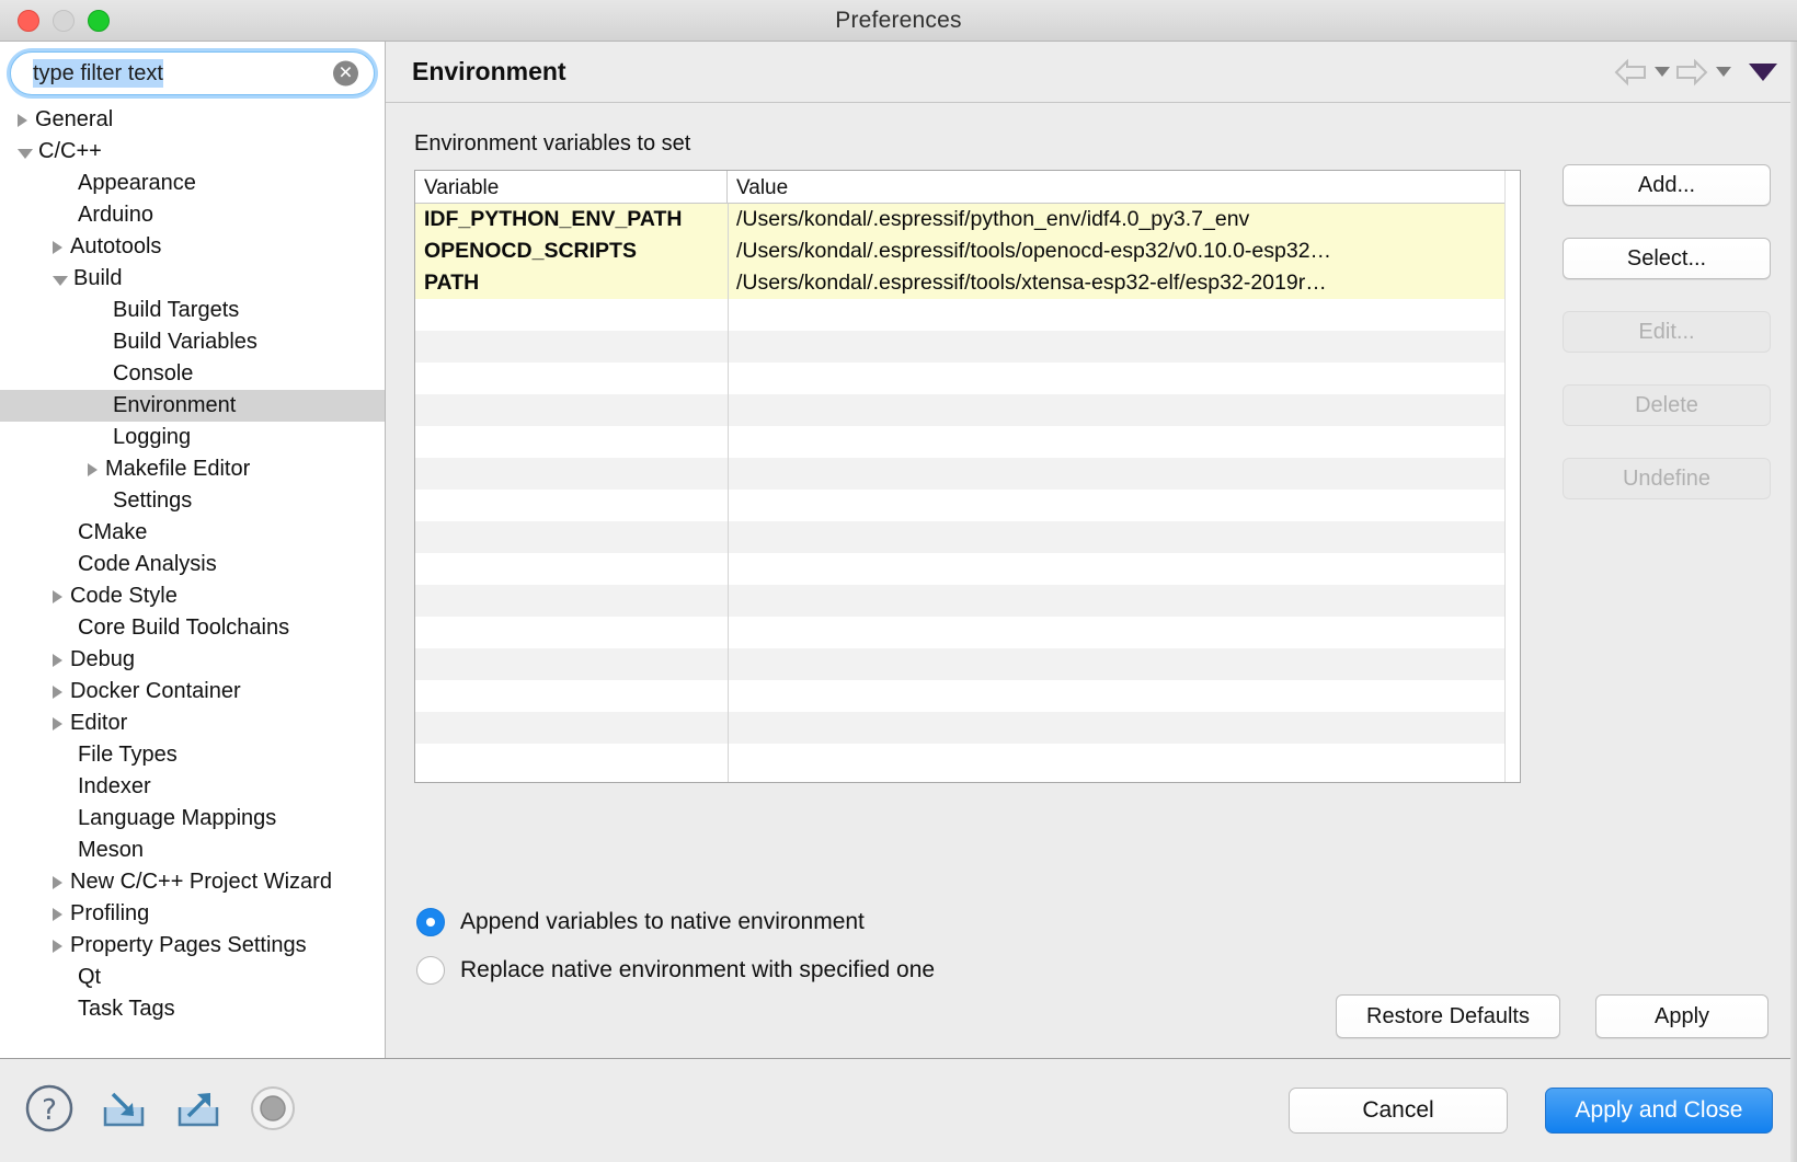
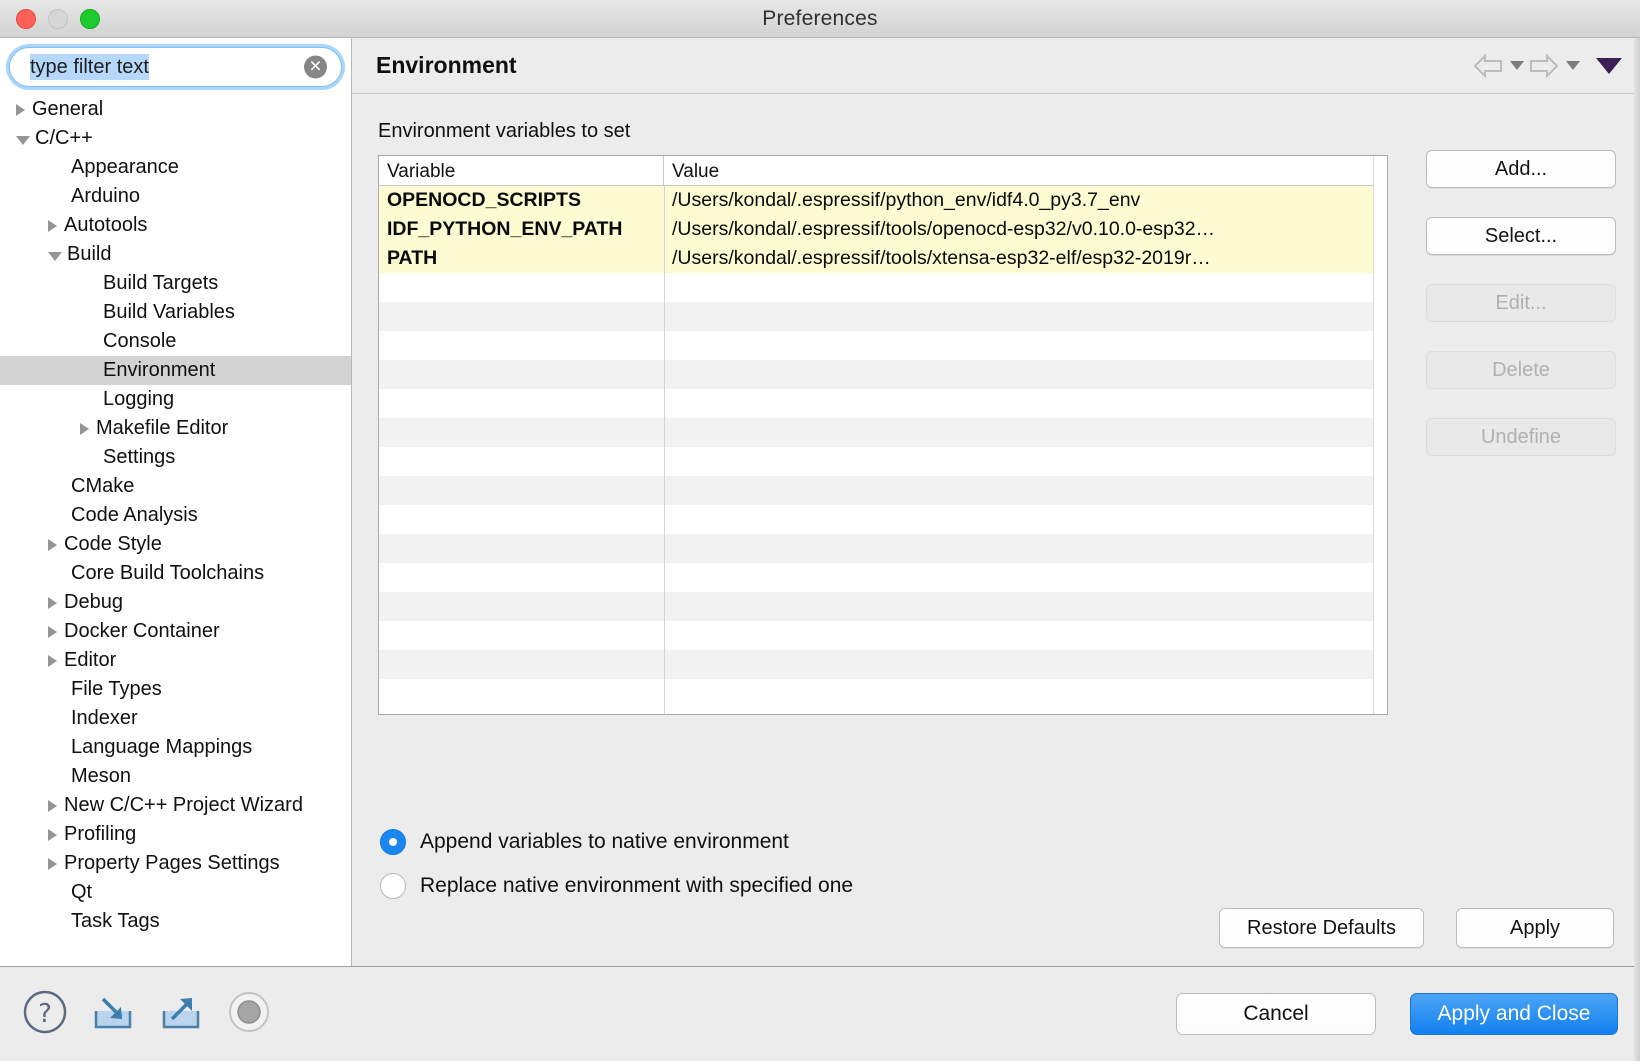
  Preferences
  type filter text
  ✕
  General
  C/C++
  Appearance
  Arduino
  Autotools
  Build
  Build Targets
  Build Variables
  Console
  Environment
  Logging
  Makefile Editor
  Settings
  CMake
  Code Analysis
  Code Style
  Core Build Toolchains
  Debug
  Docker Container
  Editor
  File Types
  Indexer
  Language Mappings
  Meson
  New C/C++ Project Wizard
  Profiling
  Property Pages Settings
  Qt
  Task Tags
  Environment
  Environment variables to set
  Variable
  Value
- IDF_PYTHON_ENV_PATH
+ OPENOCD_SCRIPTS
  /Users/kondal/.espressif/python_env/idf4.0_py3.7_env
- OPENOCD_SCRIPTS
+ IDF_PYTHON_ENV_PATH
  /Users/kondal/.espressif/tools/openocd-esp32/v0.10.0-esp32…
  PATH
  /Users/kondal/.espressif/tools/xtensa-esp32-elf/esp32-2019r…
  Add...
  Select...
  Edit...
  Delete
  Undefine
  Append variables to native environment
  Replace native environment with specified one
  Restore Defaults
  Apply
  ?
  Cancel
  Apply and Close
